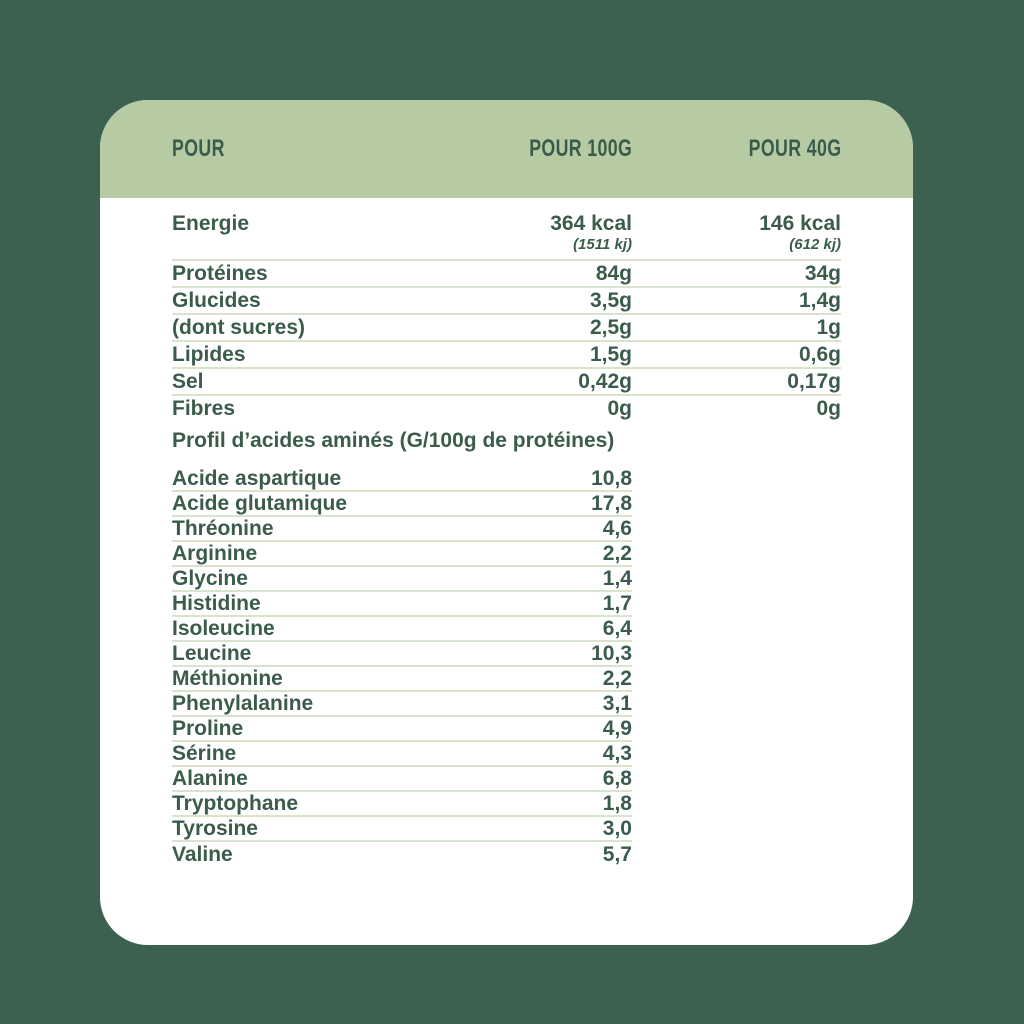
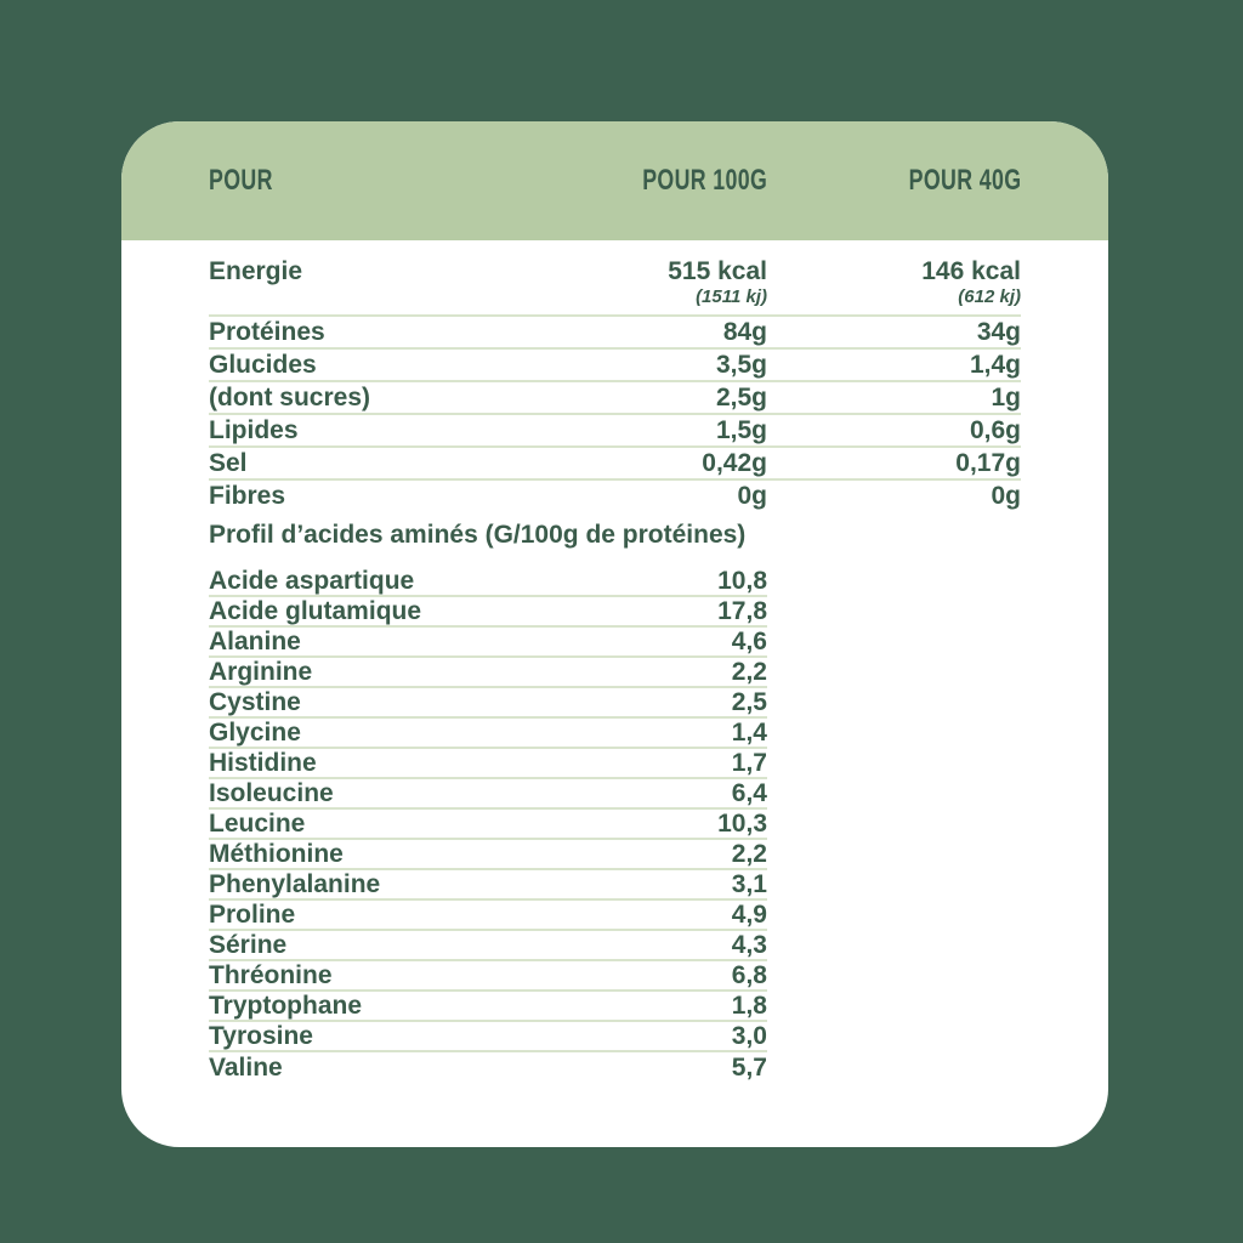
  POUR
  POUR 100G
  POUR 40G
  Energie
- 364 kcal
+ 515 kcal
  (1511 kj)
  146 kcal
  (612 kj)
  Protéines
  84g
  34g
  Glucides
  3,5g
  1,4g
  (dont sucres)
  2,5g
  1g
  Lipides
  1,5g
  0,6g
  Sel
  0,42g
  0,17g
  Fibres
  0g
  0g
  Profil d’acides aminés (G/100g de protéines)
  Acide aspartique
  10,8
  Acide glutamique
  17,8
- Thréonine
+ Alanine
  4,6
  Arginine
  2,2
+ Cystine
+ 2,5
  Glycine
  1,4
  Histidine
  1,7
  Isoleucine
  6,4
  Leucine
  10,3
  Méthionine
  2,2
  Phenylalanine
  3,1
  Proline
  4,9
  Sérine
  4,3
- Alanine
+ Thréonine
  6,8
  Tryptophane
  1,8
  Tyrosine
  3,0
  Valine
  5,7
